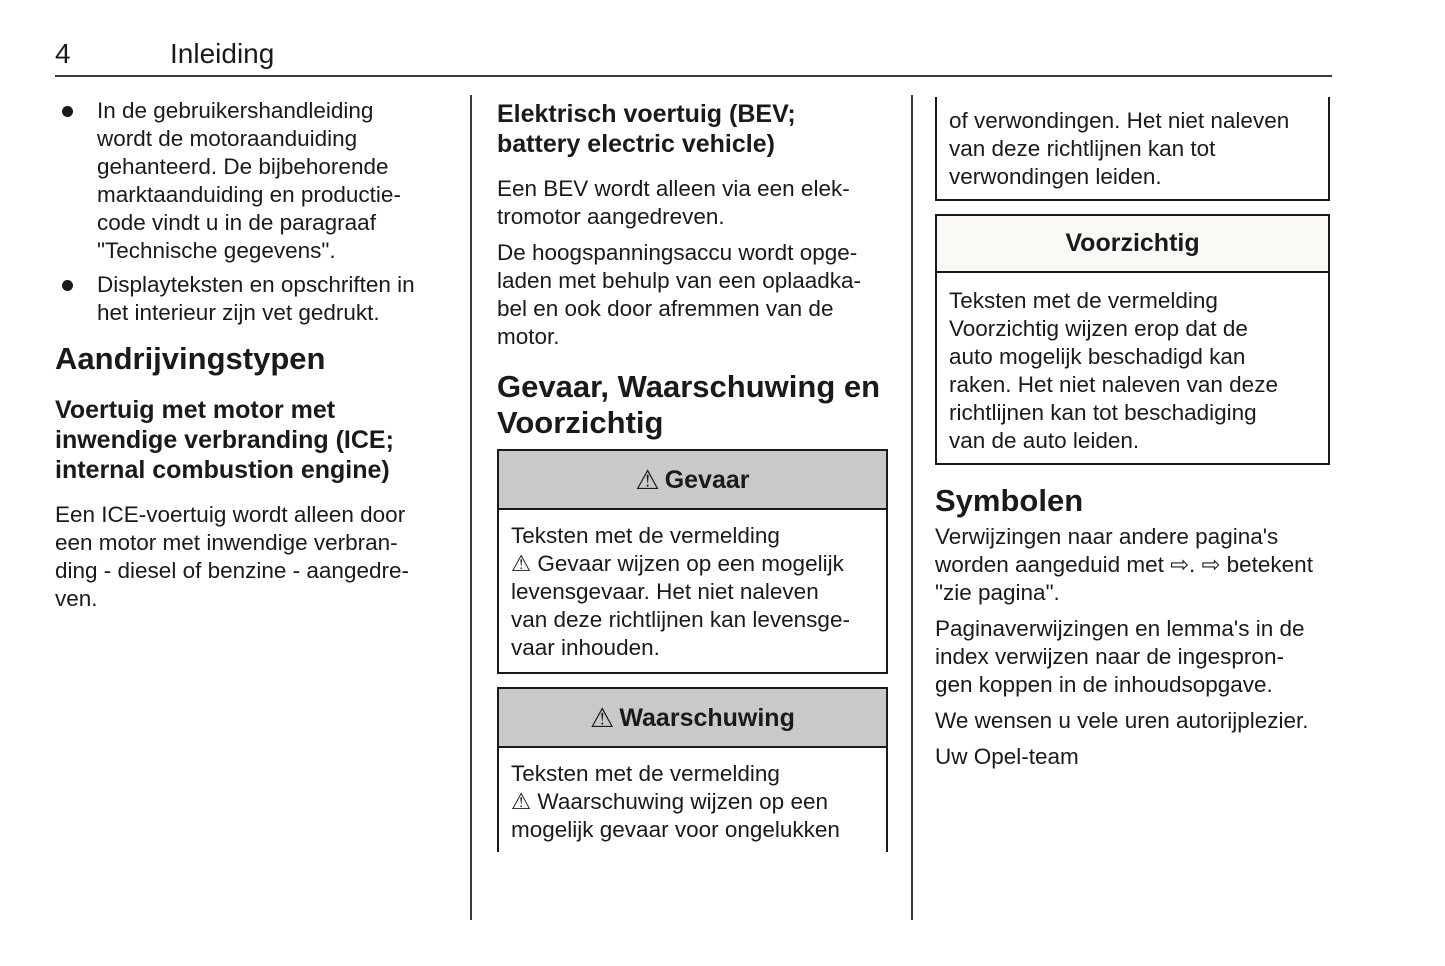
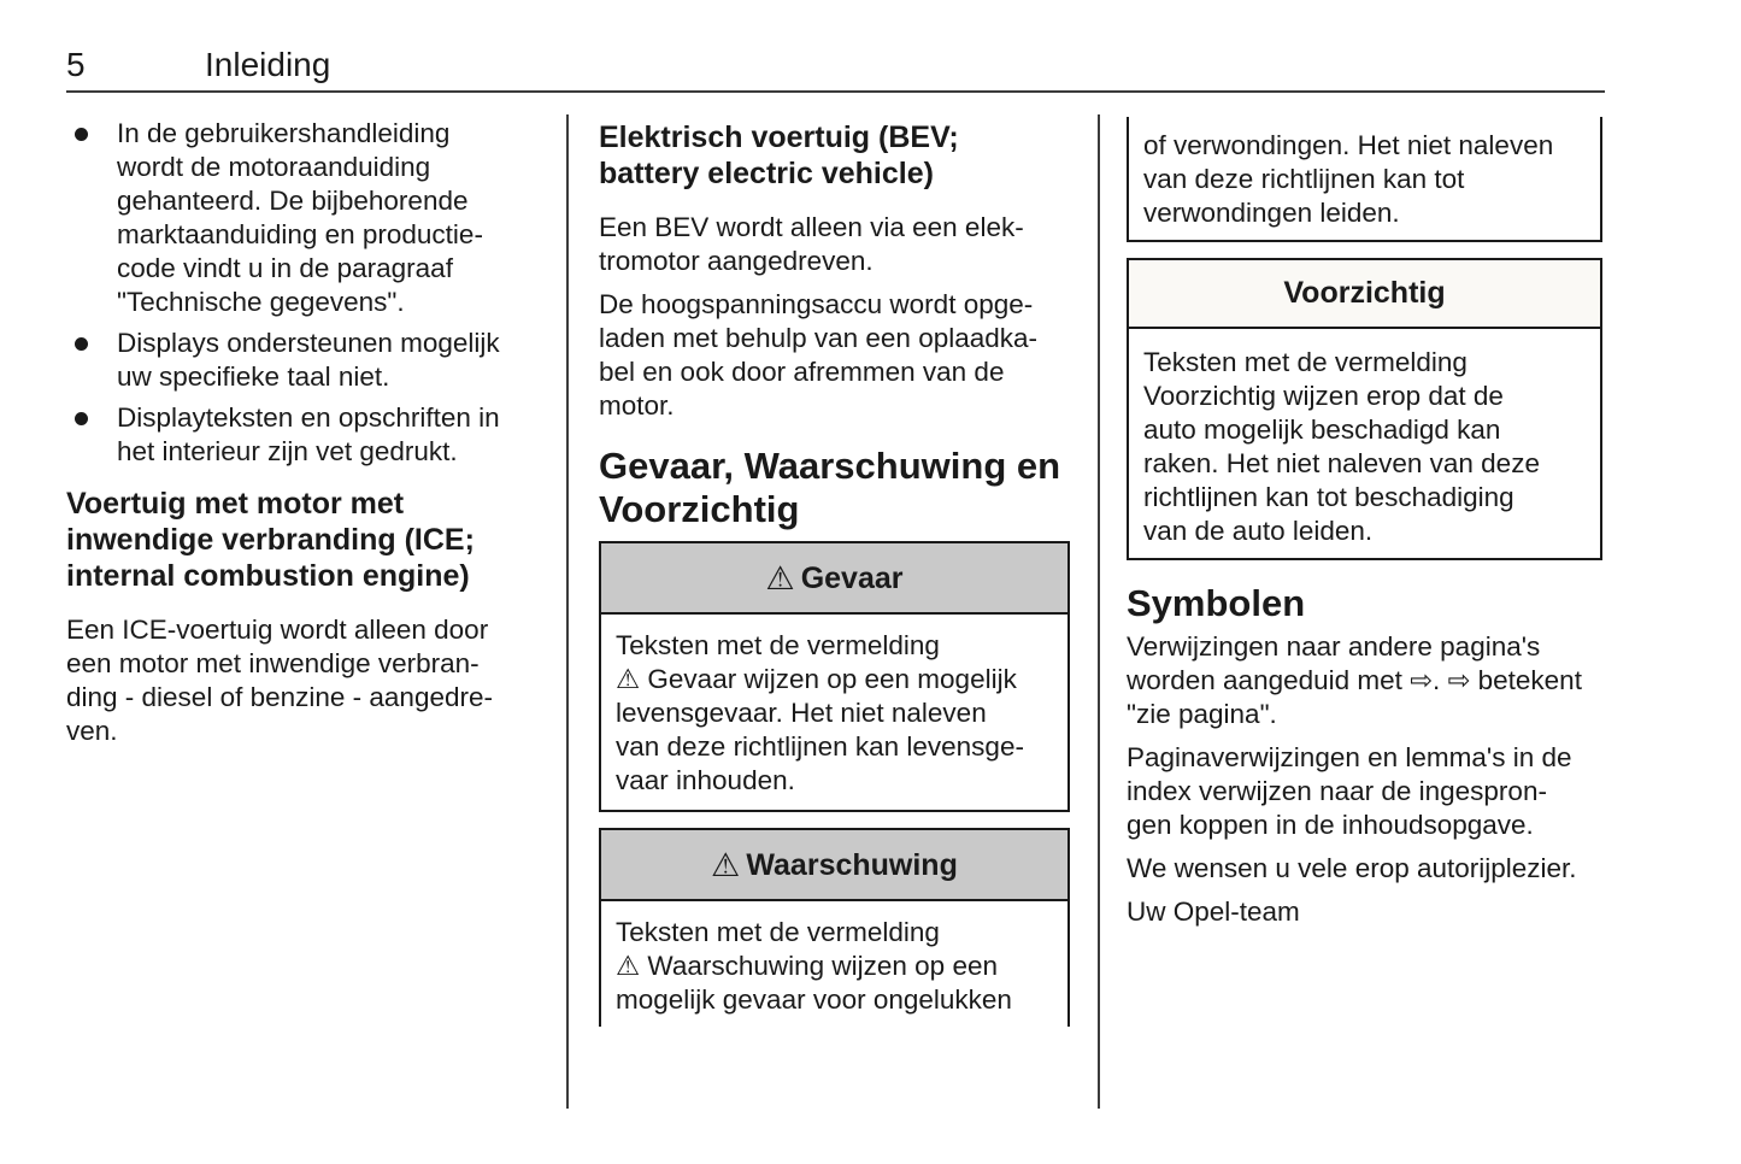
- 4
+ 5
  Inleiding
  In de gebruikershandleiding
  wordt de motoraanduiding
  gehanteerd. De bijbehorende
  marktaanduiding en productie-
  code vindt u in de paragraaf
  "Technische gegevens".
+ Displays ondersteunen mogelijk
+ uw specifieke taal niet.
  Displayteksten en opschriften in
  het interieur zijn vet gedrukt.
- Aandrijvingstypen
  Voertuig met motor met
  inwendige verbranding (ICE;
  internal combustion engine)
  Een ICE-voertuig wordt alleen door
  een motor met inwendige verbran-
  ding - diesel of benzine - aangedre-
  ven.
  Elektrisch voertuig (BEV;
  battery electric vehicle)
  Een BEV wordt alleen via een elek-
  tromotor aangedreven.
  De hoogspanningsaccu wordt opge-
  laden met behulp van een oplaadka-
  bel en ook door afremmen van de
  motor.
  Gevaar, Waarschuwing en
  Voorzichtig
  ⚠ Gevaar
  Teksten met de vermelding
  ⚠ Gevaar wijzen op een mogelijk
  levensgevaar. Het niet naleven
  van deze richtlijnen kan levensge-
  vaar inhouden.
  ⚠ Waarschuwing
  Teksten met de vermelding
  ⚠ Waarschuwing wijzen op een
  mogelijk gevaar voor ongelukken
  of verwondingen. Het niet naleven
  van deze richtlijnen kan tot
  verwondingen leiden.
  Voorzichtig
  Teksten met de vermelding
  Voorzichtig wijzen erop dat de
  auto mogelijk beschadigd kan
  raken. Het niet naleven van deze
  richtlijnen kan tot beschadiging
  van de auto leiden.
  Symbolen
  Verwijzingen naar andere pagina's
  worden aangeduid met ⇨. ⇨ betekent
  "zie pagina".
  Paginaverwijzingen en lemma's in de
  index verwijzen naar de ingespron-
  gen koppen in de inhoudsopgave.
- We wensen u vele uren autorijplezier.
+ We wensen u vele erop autorijplezier.
  Uw Opel-team
